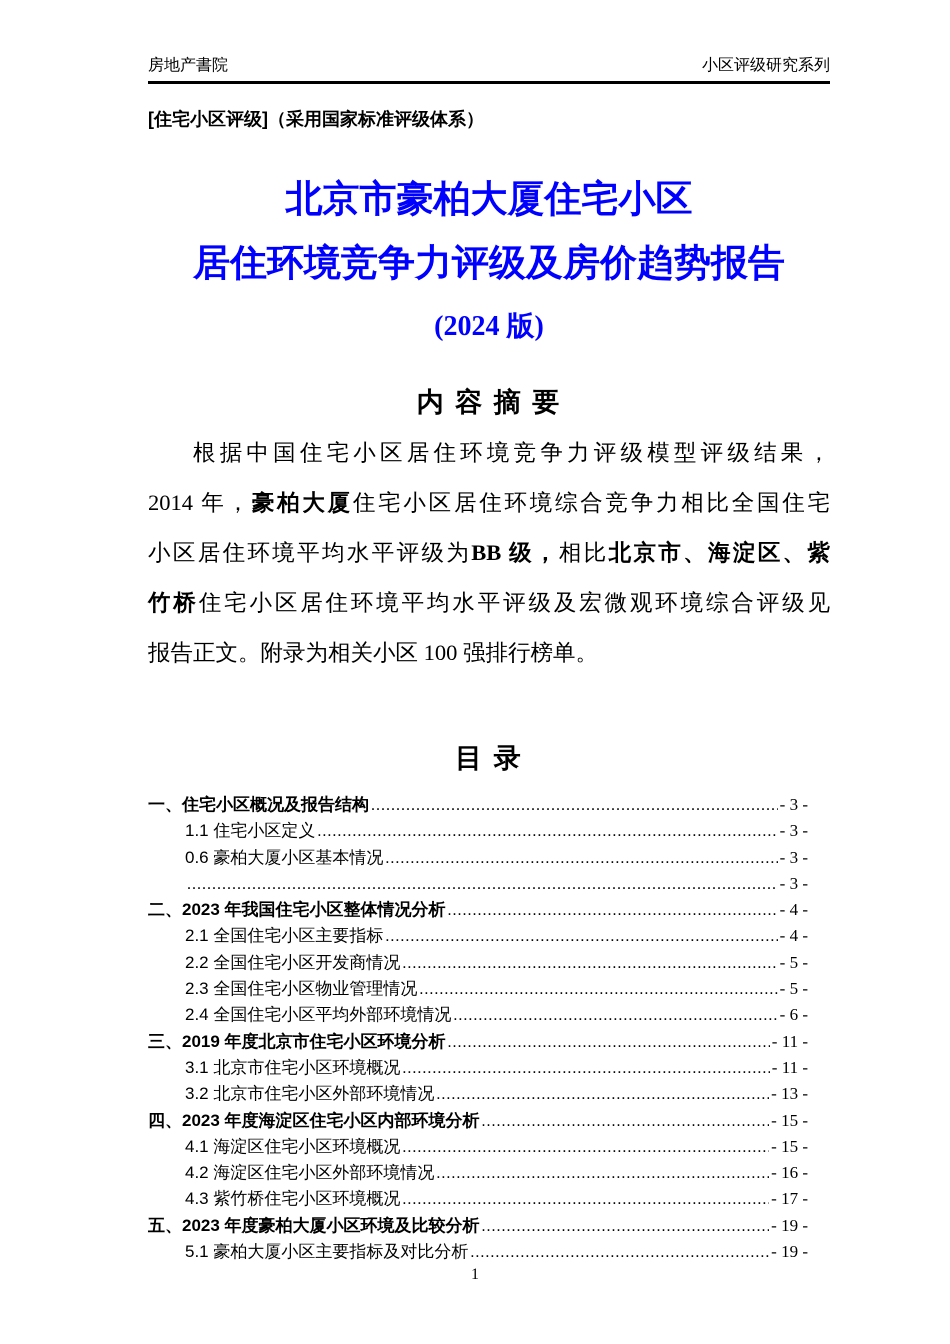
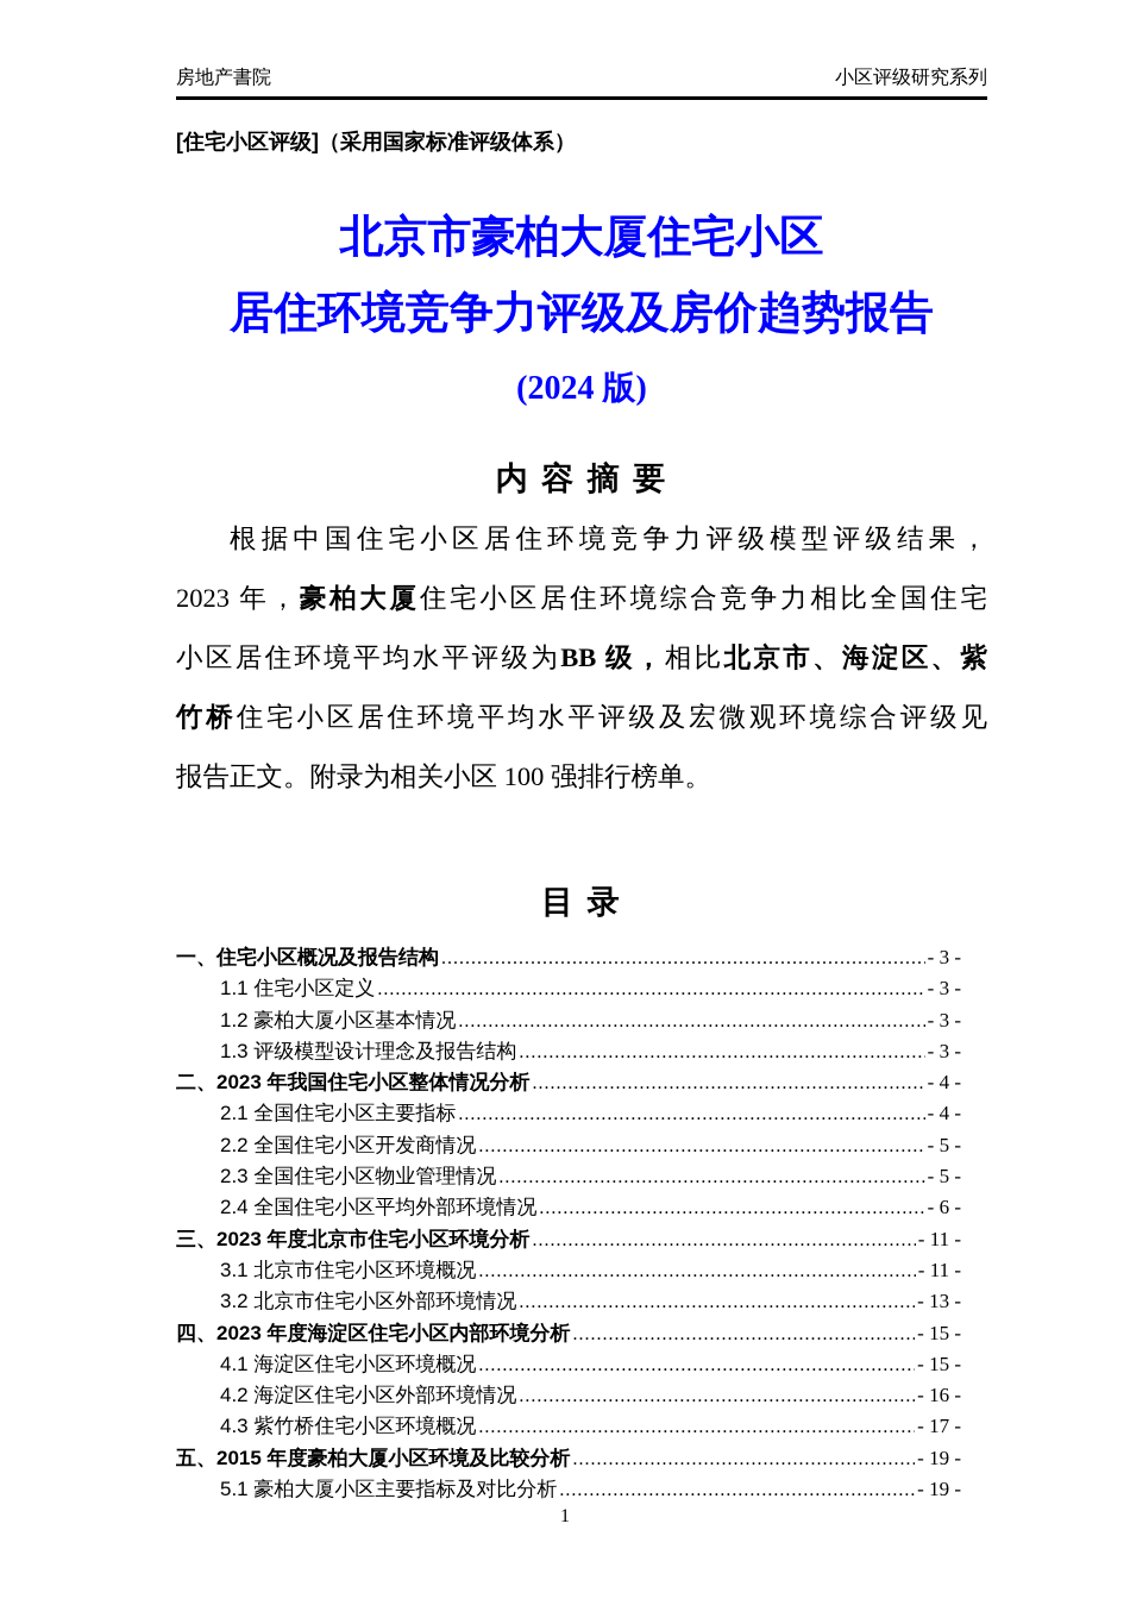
  房地产書院
  小区评级研究系列
  [住宅小区评级]（采用国家标准评级体系）
  北京市豪柏大厦住宅小区
  居住环境竞争力评级及房价趋势报告
  (2024 版)
  内 容 摘 要
  根据中国住宅小区居住环境竞争力评级模型评级结果，
- 2014 年，豪柏大厦住宅小区居住环境综合竞争力相比全国住宅
+ 2023 年，豪柏大厦住宅小区居住环境综合竞争力相比全国住宅
  小区居住环境平均水平评级为BB 级，相比北京市、海淀区、紫
  竹桥住宅小区居住环境平均水平评级及宏微观环境综合评级见
  报告正文。附录为相关小区 100 强排行榜单。
  目 录
  一、住宅小区概况及报告结构
  - 3 -
  1.1 住宅小区定义
  - 3 -
- 0.6 豪柏大厦小区基本情况
+ 1.2 豪柏大厦小区基本情况
  - 3 -
+ 1.3 评级模型设计理念及报告结构
  - 3 -
  二、2023 年我国住宅小区整体情况分析
  - 4 -
  2.1 全国住宅小区主要指标
  - 4 -
  2.2 全国住宅小区开发商情况
  - 5 -
  2.3 全国住宅小区物业管理情况
  - 5 -
  2.4 全国住宅小区平均外部环境情况
  - 6 -
- 三、2019 年度北京市住宅小区环境分析
+ 三、2023 年度北京市住宅小区环境分析
  - 11 -
  3.1 北京市住宅小区环境概况
  - 11 -
  3.2 北京市住宅小区外部环境情况
  - 13 -
  四、2023 年度海淀区住宅小区内部环境分析
  - 15 -
  4.1 海淀区住宅小区环境概况
  - 15 -
  4.2 海淀区住宅小区外部环境情况
  - 16 -
  4.3 紫竹桥住宅小区环境概况
  - 17 -
- 五、2023 年度豪柏大厦小区环境及比较分析
+ 五、2015 年度豪柏大厦小区环境及比较分析
  - 19 -
  5.1 豪柏大厦小区主要指标及对比分析
  - 19 -
  1
